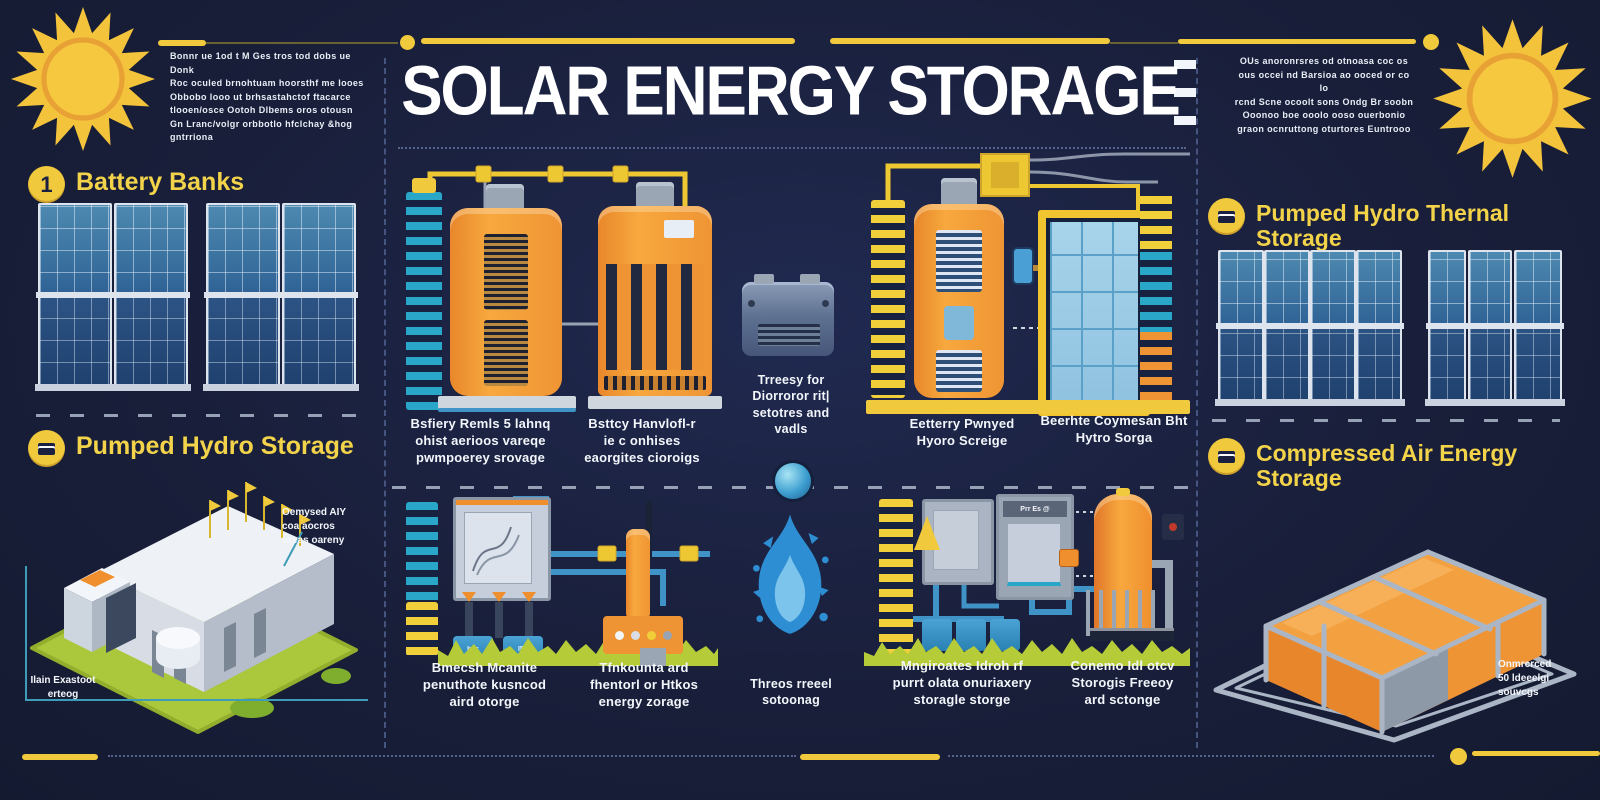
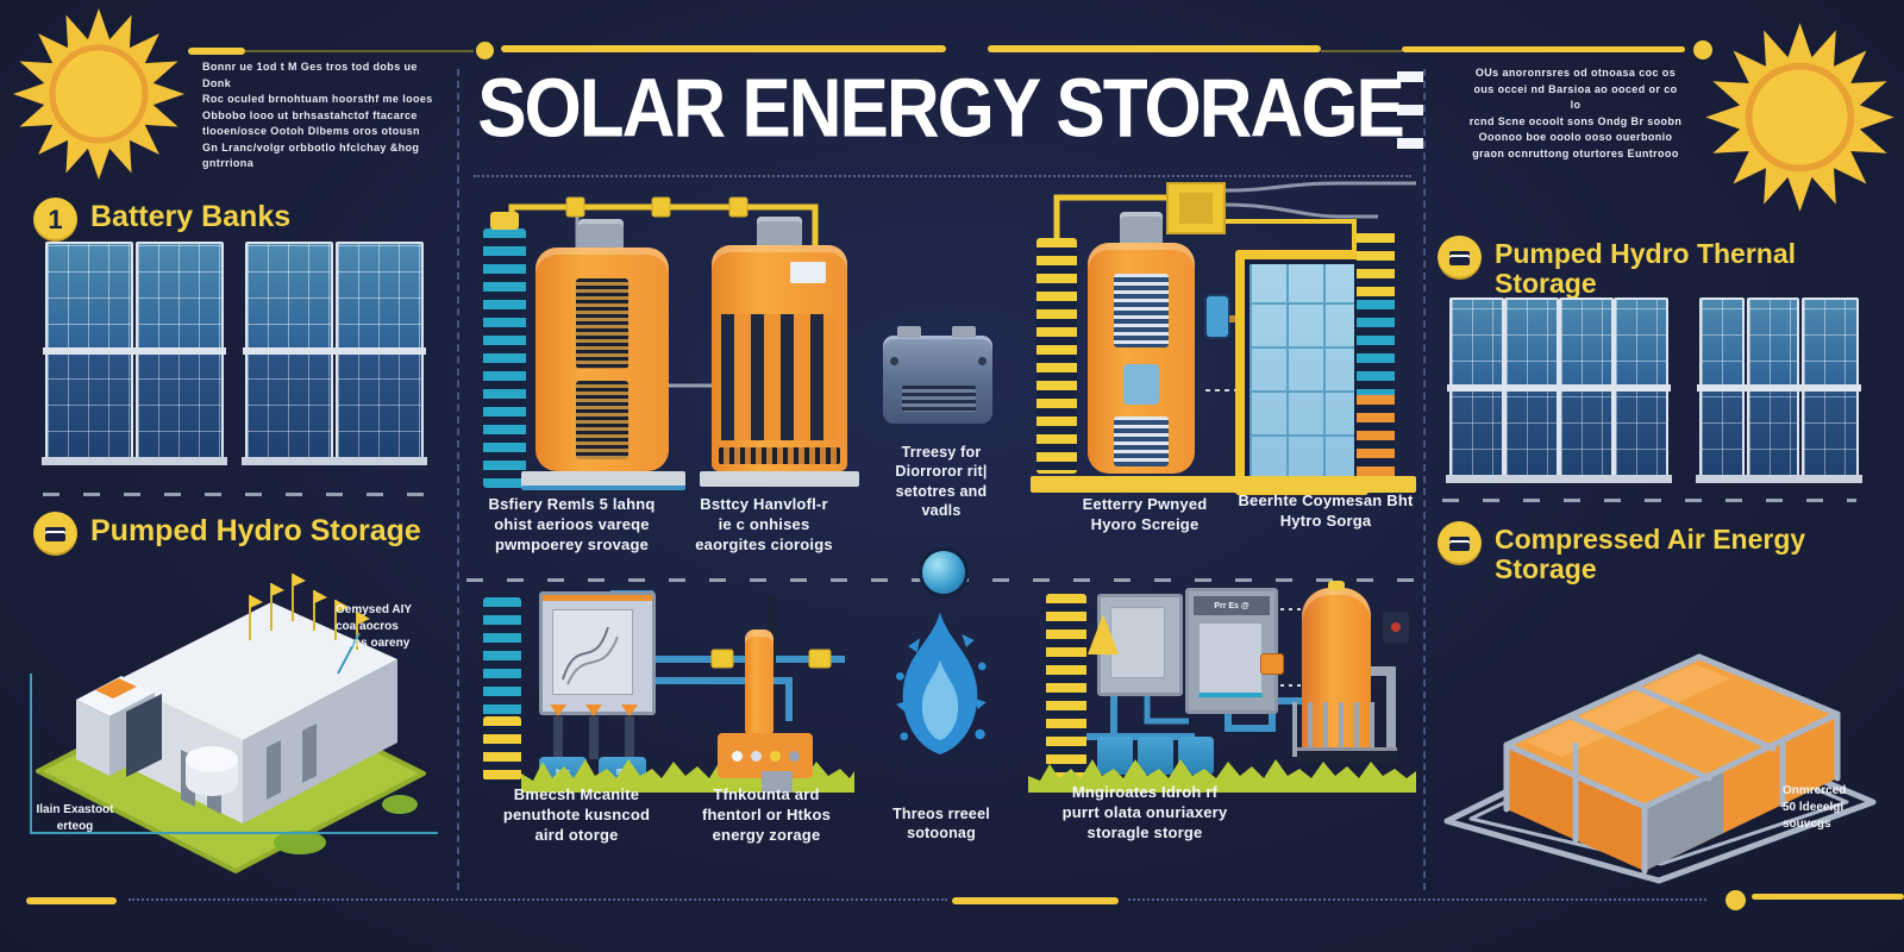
  Bonnr ue 1od t M Ges tros tod dobs ue Donk
  Roc oculed brnohtuam hoorsthf me looes
  Obbobo looo ut brhsastahctof ftacarce
  tlooen/osce Ootoh Dlbems oros otousn
  Gn Lranc/volgr orbbotlo hfclchay &hog
  gntrriona
  OUs anoronrsres od otnoasa coc os
  ous occei nd Barsioa ao ooced or co lo
  rcnd Scne ocoolt sons Ondg Br soobn
  Ooonoo boe ooolo ooso ouerbonio
  graon ocnruttong oturtores Euntrooo
  SOLAR ENERGY STORAGE
  1
  Battery Banks
  Pumped Hydro Storage
  Oemysed AIY
  coa aocros
  ureas oareny
  Ilain Exastoot
  erteog
  Pumped Hydro Thernal Storage
  Compressed Air Energy Storage
  Onmrcrced
  50 ldeeelgi
  souvcgs
  Bsfiery Remls 5 lahnq
  ohist aerioos vareqe
  pwmpoerey srovage
  Bsttcy Hanvlofl-r
  ie c onhises
  eaorgites cioroigs
  Eetterry Pwnyed
  Hyoro Screige
  Beerhte Coymesan Bht
  Hytro Sorga
  Bmecsh Mcanite
  penuthote kusncod
  aird otorge
  Tfnkounta ard
  fhentorl or Htkos
  energy zorage
  Mngiroates Idroh rf
  purrt olata onuriaxery
  storagle storge
- Conemo Idl otcv
- Storogis Freeoy
- ard sctonge
  Trreesy for
  Diorroror rit|
  setotres and
  vadls
  Threos rreeel
  sotoonag
